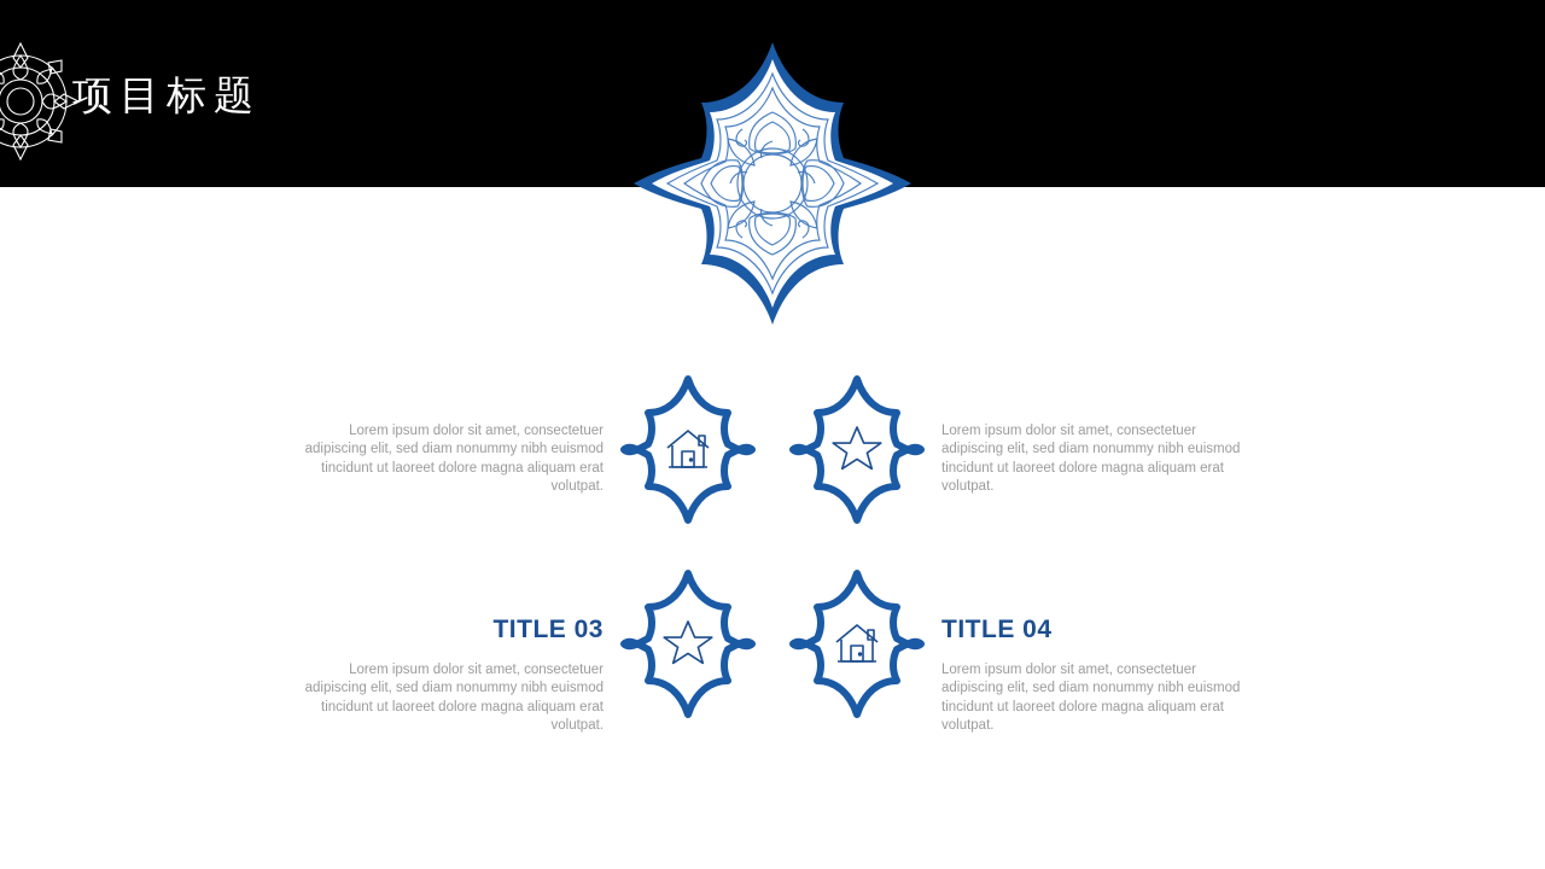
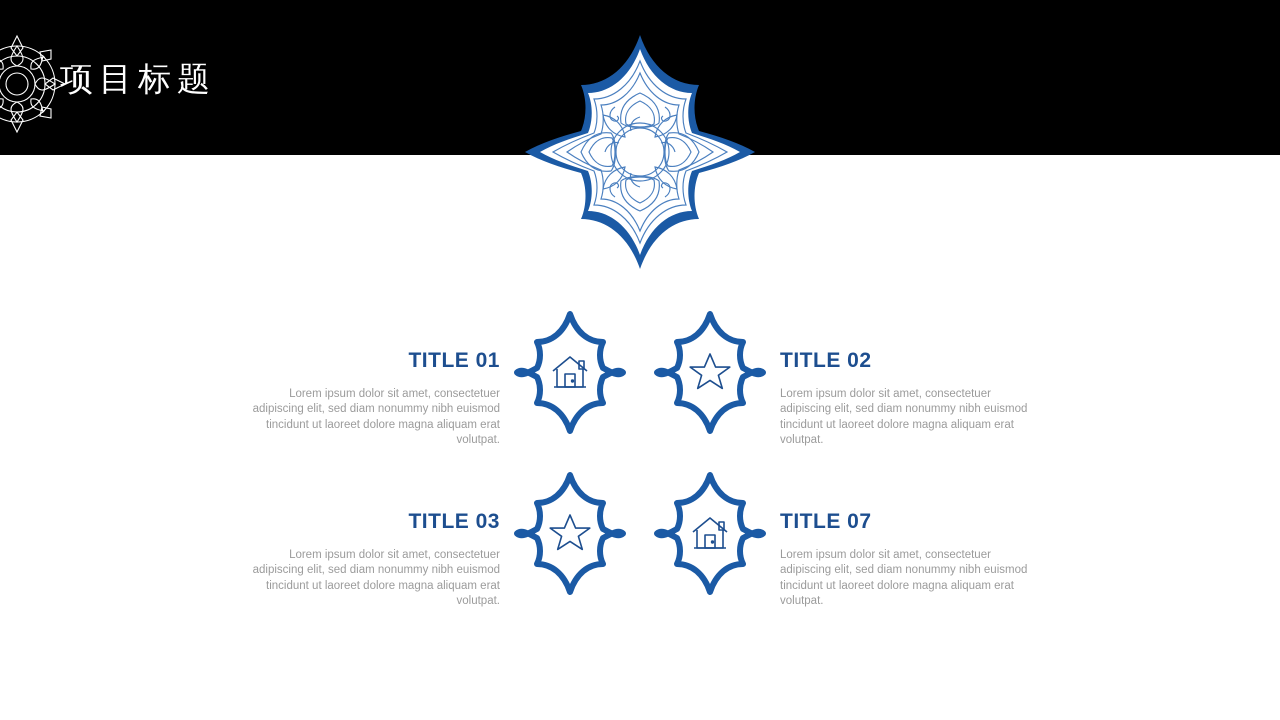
  项目标题
+ TITLE 01
  Lorem ipsum dolor sit amet, consectetuer adipiscing elit, sed diam nonummy nibh euismod tincidunt ut laoreet dolore magna aliquam erat volutpat.
+ TITLE 02
  Lorem ipsum dolor sit amet, consectetuer adipiscing elit, sed diam nonummy nibh euismod tincidunt ut laoreet dolore magna aliquam erat volutpat.
  TITLE 03
  Lorem ipsum dolor sit amet, consectetuer adipiscing elit, sed diam nonummy nibh euismod tincidunt ut laoreet dolore magna aliquam erat volutpat.
- TITLE 04
+ TITLE 07
  Lorem ipsum dolor sit amet, consectetuer adipiscing elit, sed diam nonummy nibh euismod tincidunt ut laoreet dolore magna aliquam erat volutpat.
